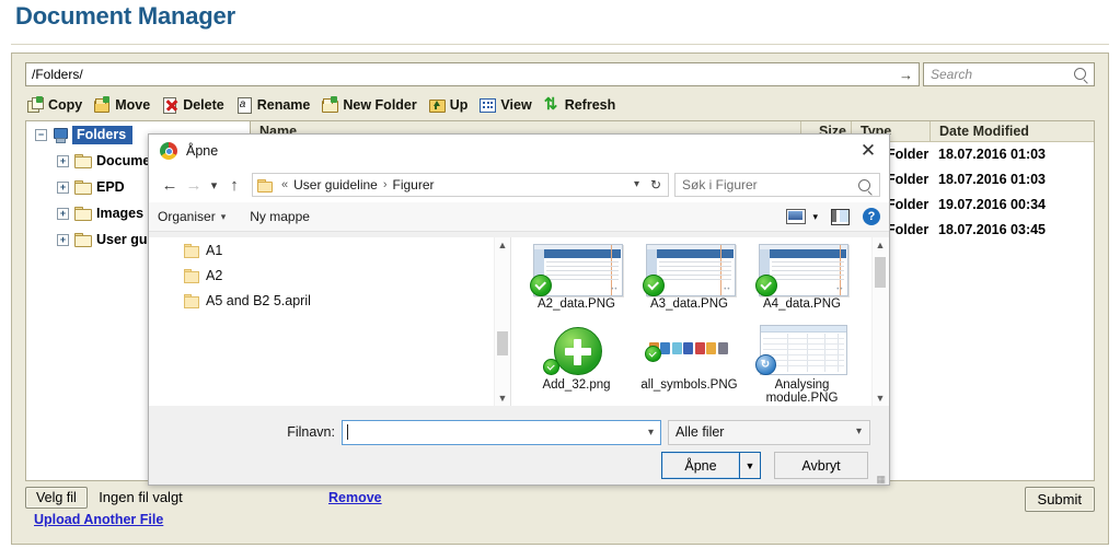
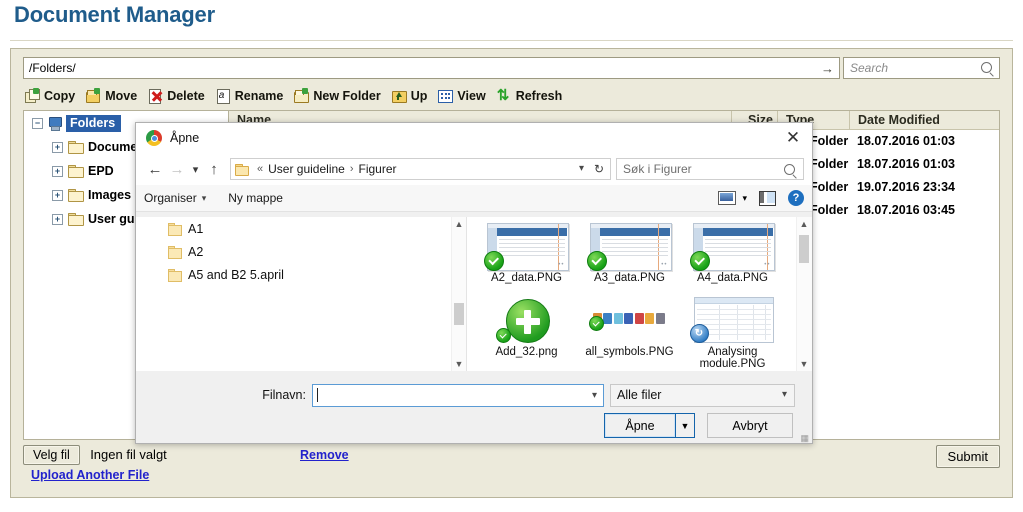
  Document Manager
  /Folders/
  →
  Search
  Copy
  Move
  Delete
  a
  Rename
  New Folder
  Up
  View
  ⇅
  Refresh
  −
  Folders
  +
  Docume
  +
  EPD
  +
  Images
  +
  User gu
  Name
  Size
  Type
  Date Modified
  18.07.2016 01:03
  18.07.2016 01:03
- 19.07.2016 00:34
+ 19.07.2016 23:34
  18.07.2016 03:45
  Velg fil Ingen fil valgt
  Remove
  Upload Another File
  Submit
  Åpne
  ✕
  ←
  →
  ▾
  ↑
  «
  User guideline
  ›
  Figurer
  ▾
  ↻
  Søk i Figurer
  Organiser
  ▾
  Ny mappe
  ▾
  ?
  A1
  A2
  A5 and B2 5.april
  ▲
  ▼
  A2_data.PNG
  A3_data.PNG
  A4_data.PNG
  Add_32.png
  all_symbols.PNG
  ↻
  Analysing module.PNG
  ▲
  ▼
  Filnavn:
  ▾
  Alle filer
  ▾
  Åpne
  ▼
  Avbryt
  ▦
